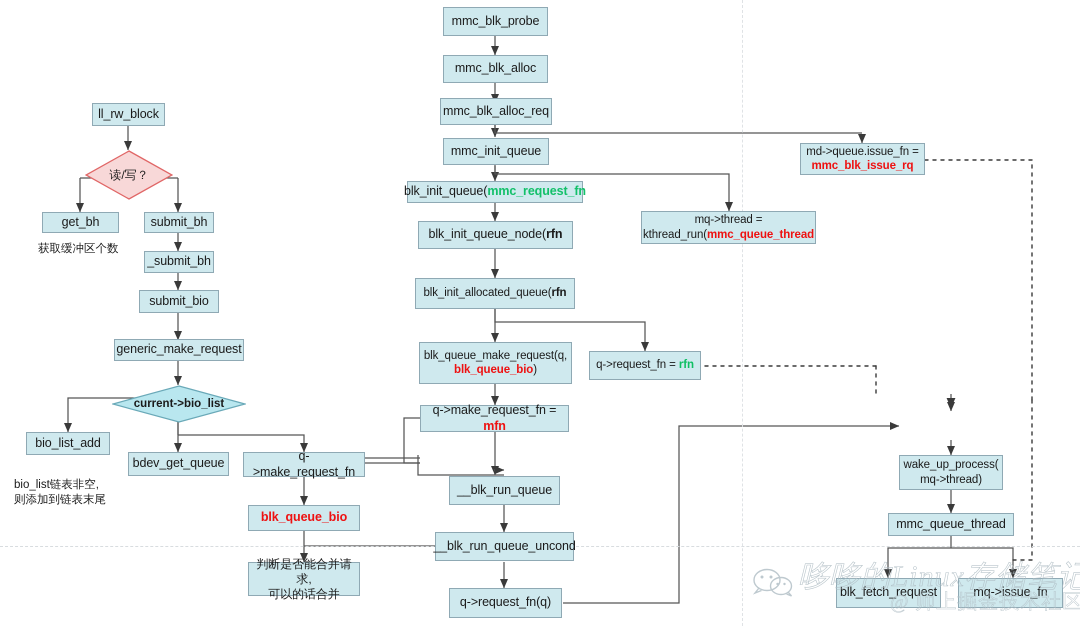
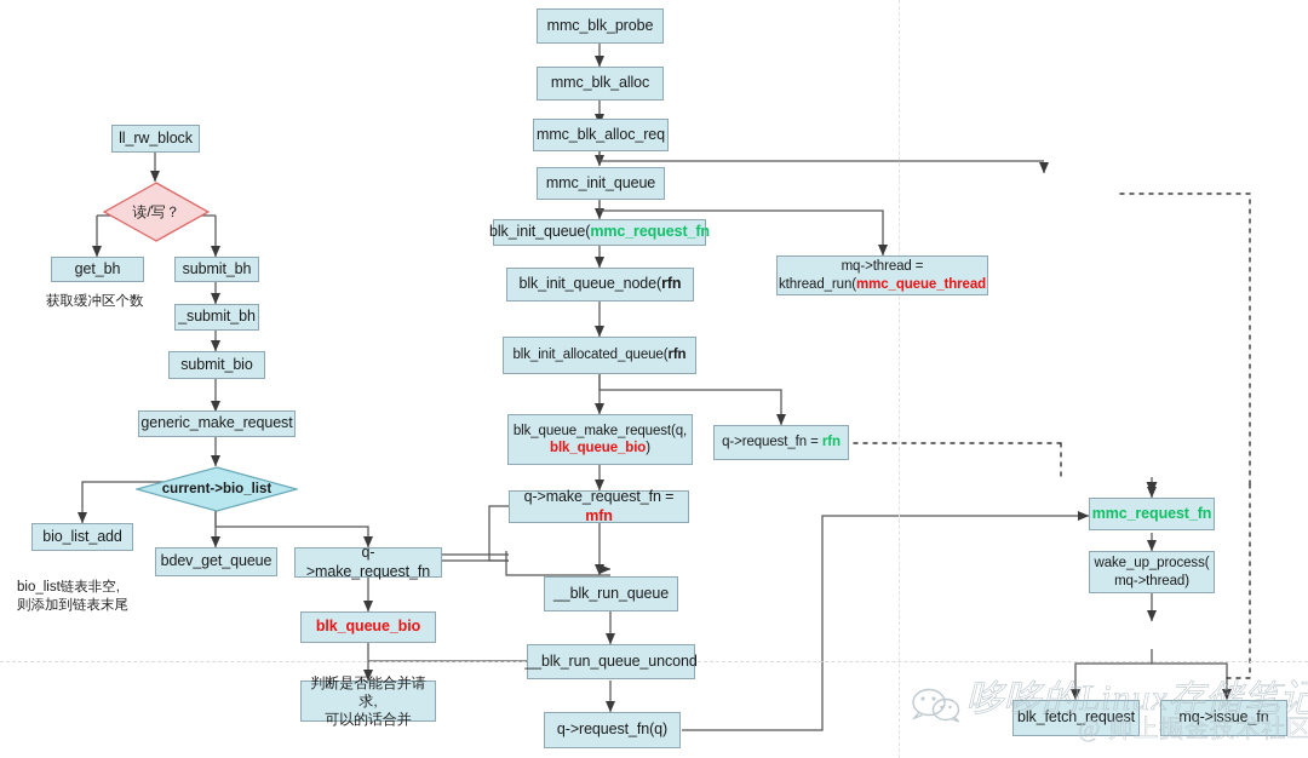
  ll_rw_block
  读/写？
  get_bh
  获取缓冲区个数
  submit_bh
  _submit_bh
  submit_bio
  generic_make_request
  current->bio_list
  bio_list_add
  bio_list链表非空,
  则添加到链表末尾
  bdev_get_queue
  q->make_request_fn
  blk_queue_bio
  判断是否能合并请求,
  可以的话合并
  mmc_blk_probe
  mmc_blk_alloc
  mmc_blk_alloc_req
  mmc_init_queue
  blk_init_queue(mmc_request_fn
  blk_init_queue_node(rfn
  blk_init_allocated_queue(rfn
  blk_queue_make_request(q,
  blk_queue_bio)
  q->make_request_fn = mfn
  __blk_run_queue
  __blk_run_queue_uncond
  q->request_fn(q)
- md->queue.issue_fn =
- mmc_blk_issue_rq
  mq->thread =
  kthread_run(mmc_queue_thread
  q->request_fn = rfn
+ mmc_request_fn
  wake_up_process(
  mq->thread)
- mmc_queue_thread
  blk_fetch_request
  mq->issue_fn
  哆哆的Linux存储笔记
  @ 帅上掘金技术社区
